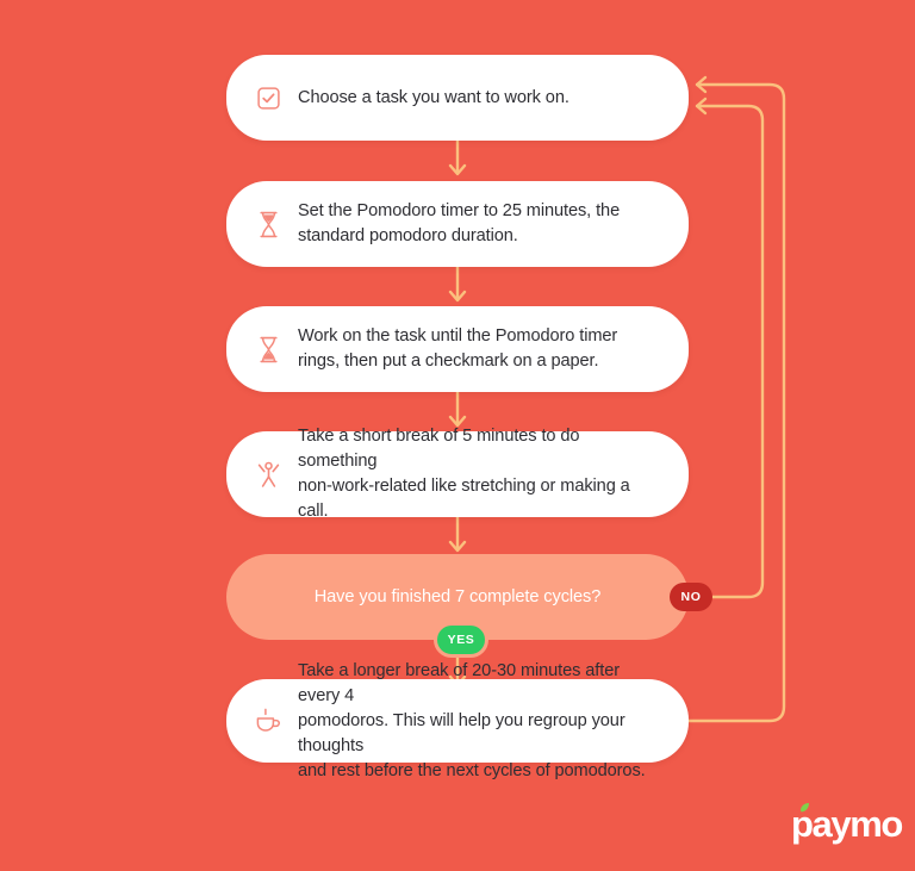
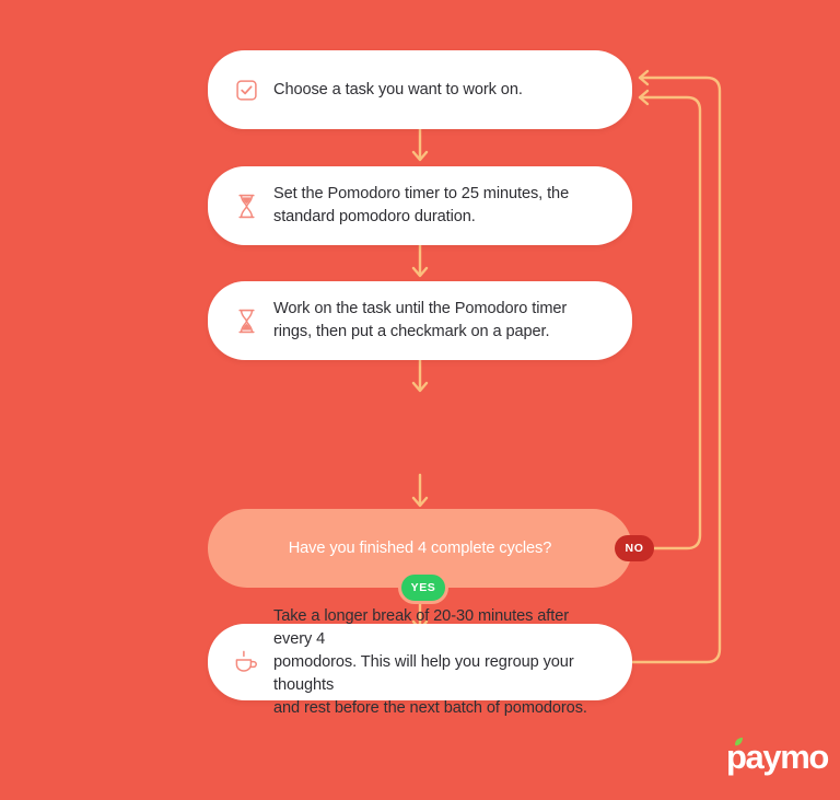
  Choose a task you want to work on.
  Set the Pomodoro timer to 25 minutes, the
  standard pomodoro duration.
  Work on the task until the Pomodoro timer
  rings, then put a checkmark on a paper.
- Take a short break of 5 minutes to do something
- non-work-related like stretching or making a call.
- Have you finished 7 complete cycles?
+ Have you finished 4 complete cycles?
  YES
  NO
  Take a longer break of 20-30 minutes after every 4
  pomodoros. This will help you regroup your thoughts
- and rest before the next cycles of pomodoros.
+ and rest before the next batch of pomodoros.
  paymo
